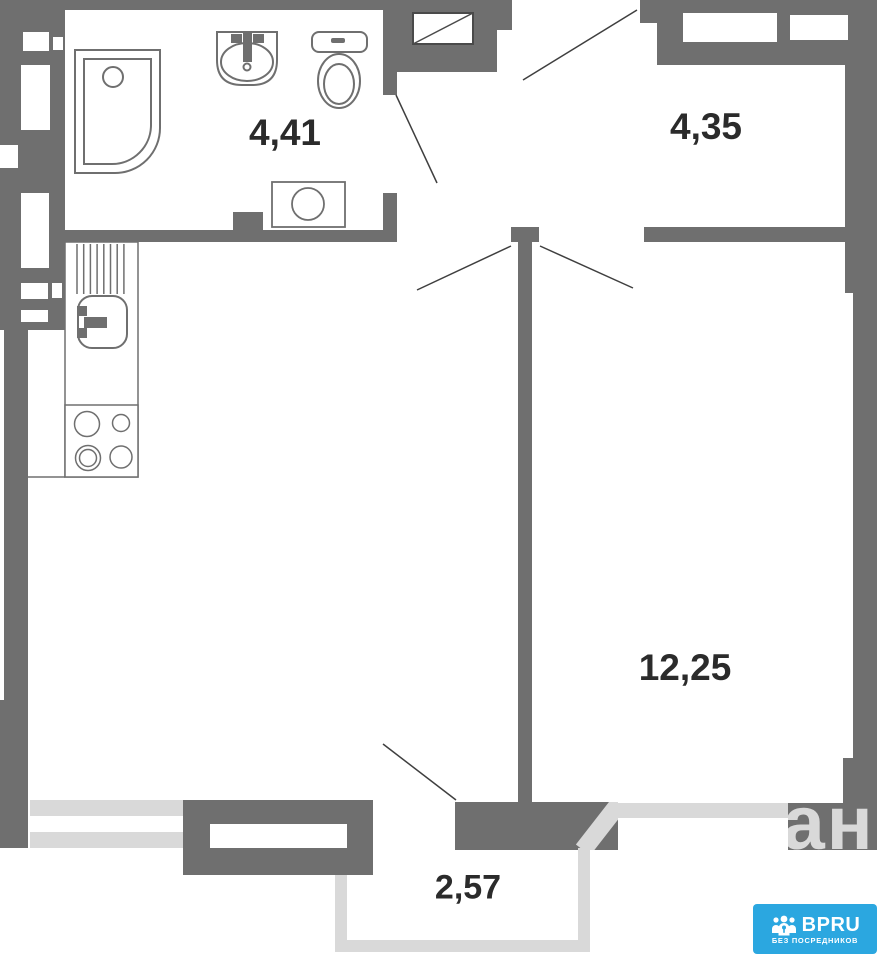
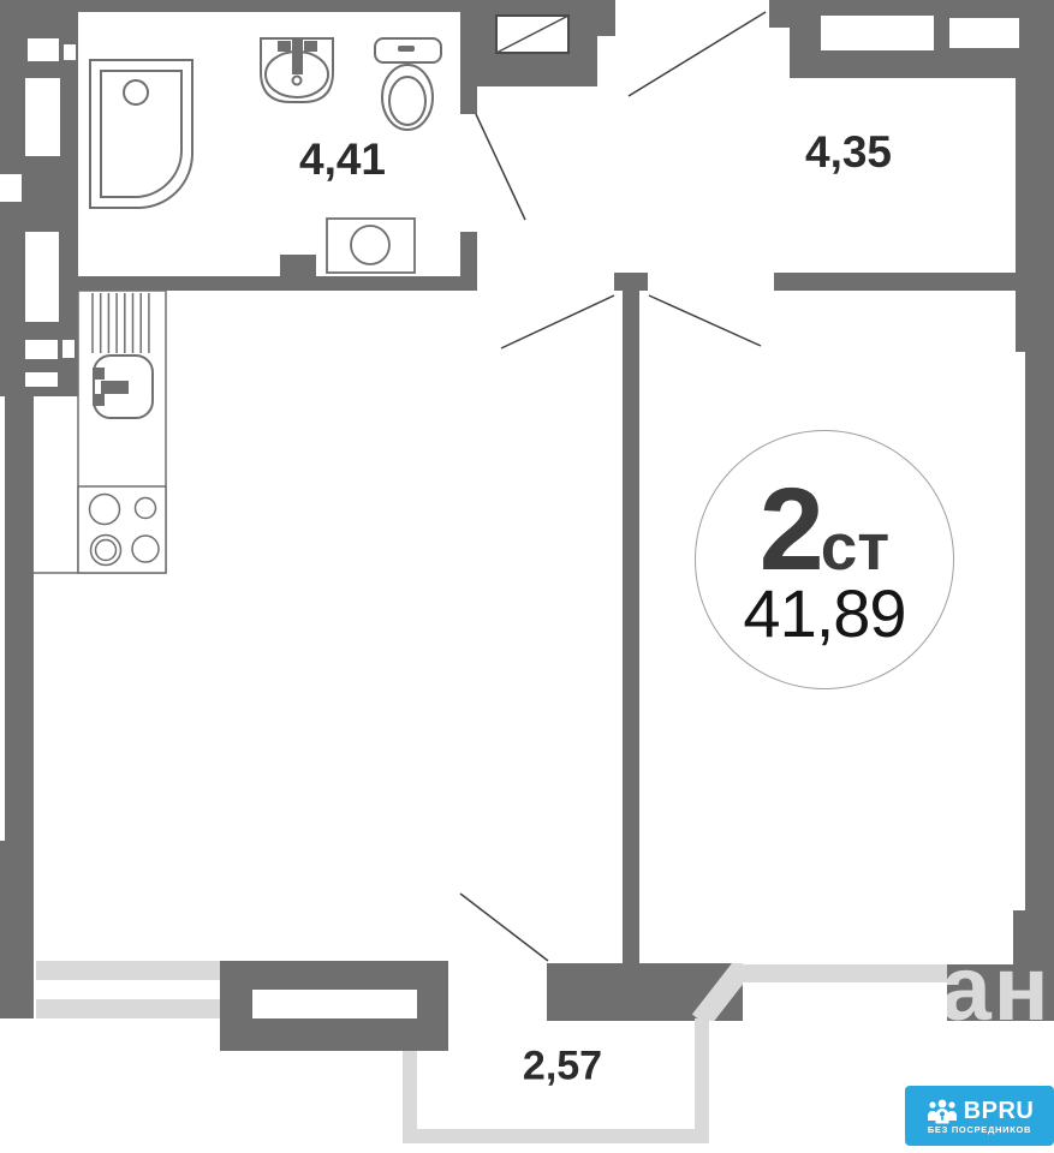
  4,41
  4,35
- 12,25
  2,57
+ 2
+ ст
+ 41,89
  циан
  BPRU
  БЕЗ ПОСРЕДНИКОВ
